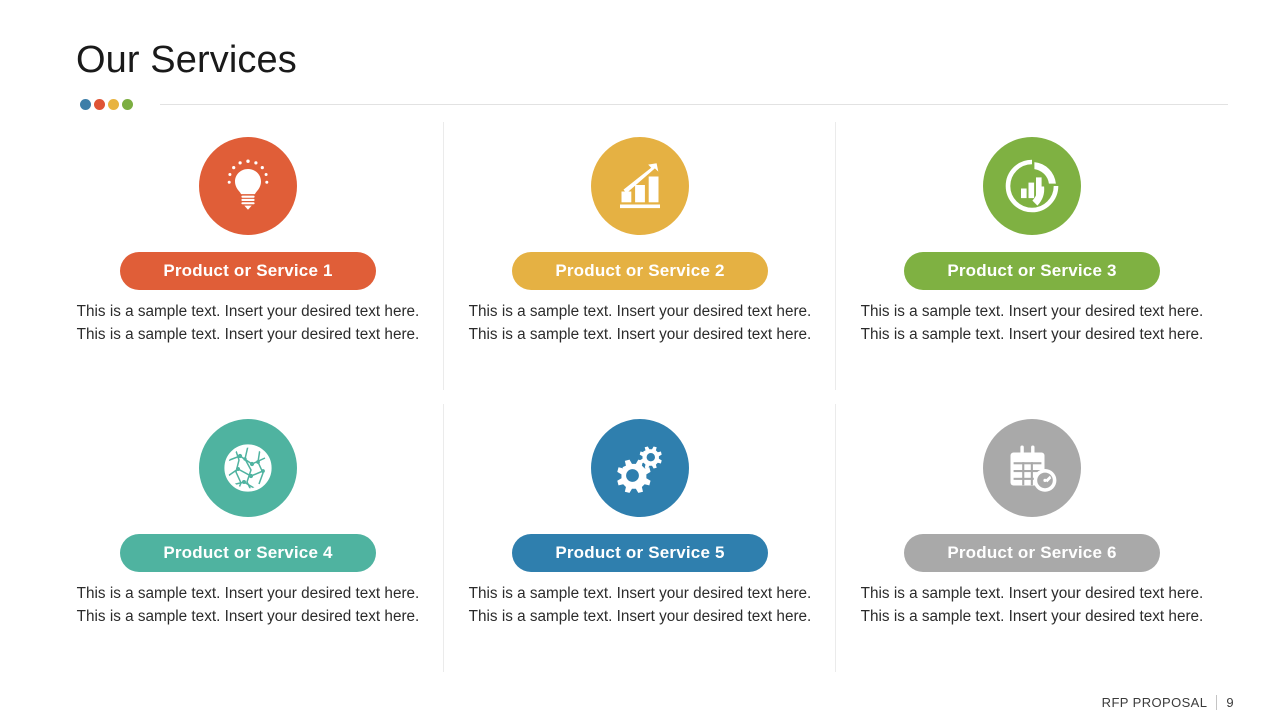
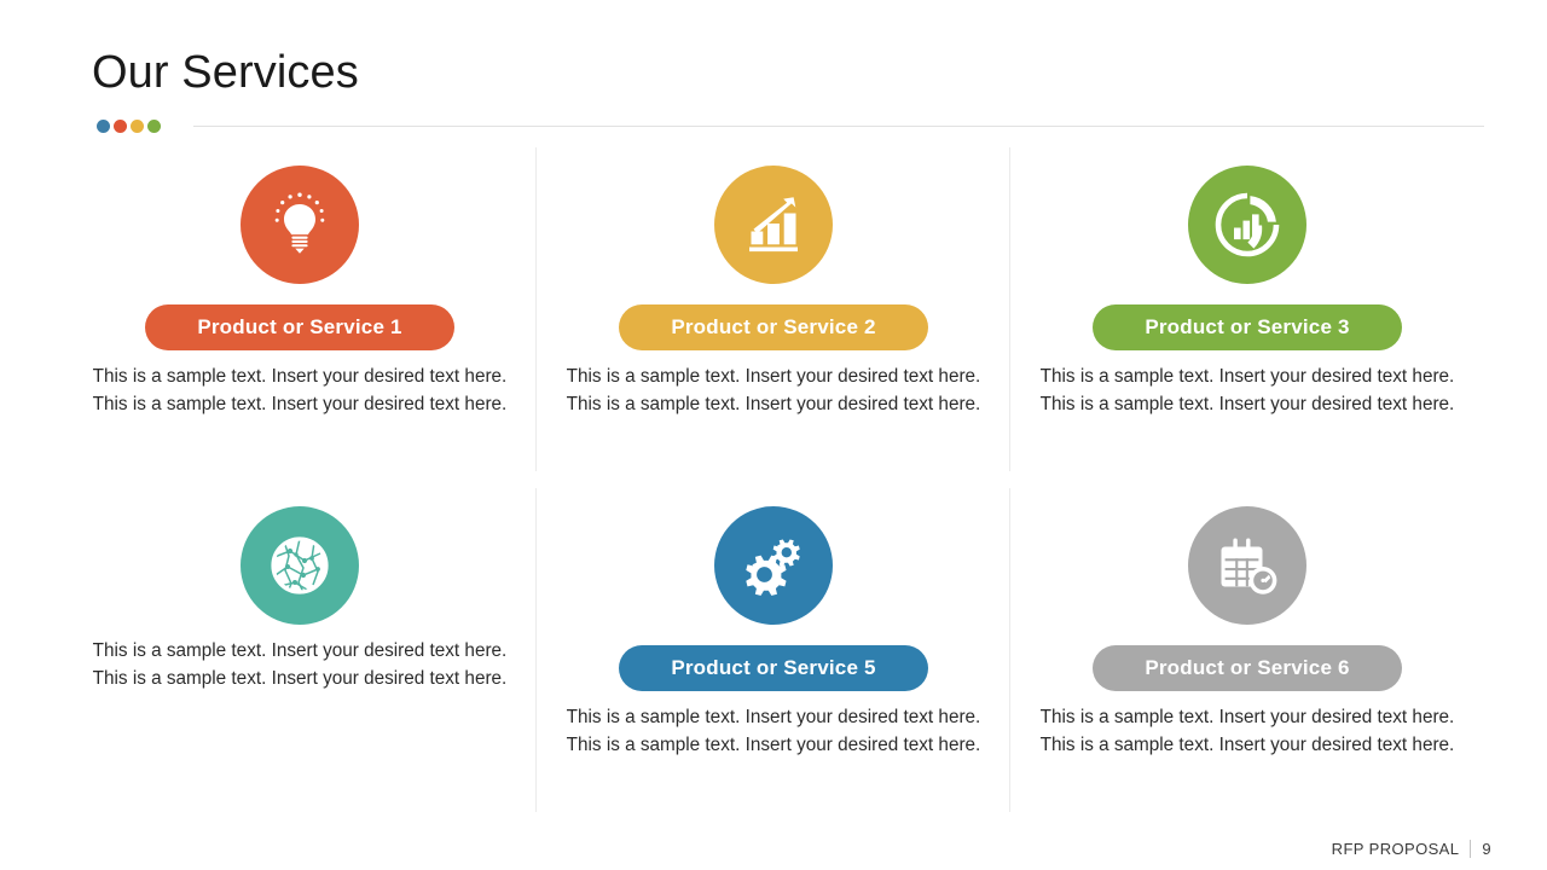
  Our Services
  Product or Service 1
  This is a sample text. Insert your desired text here. This is a sample text. Insert your desired text here.
  Product or Service 2
  This is a sample text. Insert your desired text here. This is a sample text. Insert your desired text here.
  Product or Service 3
  This is a sample text. Insert your desired text here. This is a sample text. Insert your desired text here.
- Product or Service 4
  This is a sample text. Insert your desired text here. This is a sample text. Insert your desired text here.
  Product or Service 5
  This is a sample text. Insert your desired text here. This is a sample text. Insert your desired text here.
  Product or Service 6
  This is a sample text. Insert your desired text here. This is a sample text. Insert your desired text here.
  RFP PROPOSAL
  9
